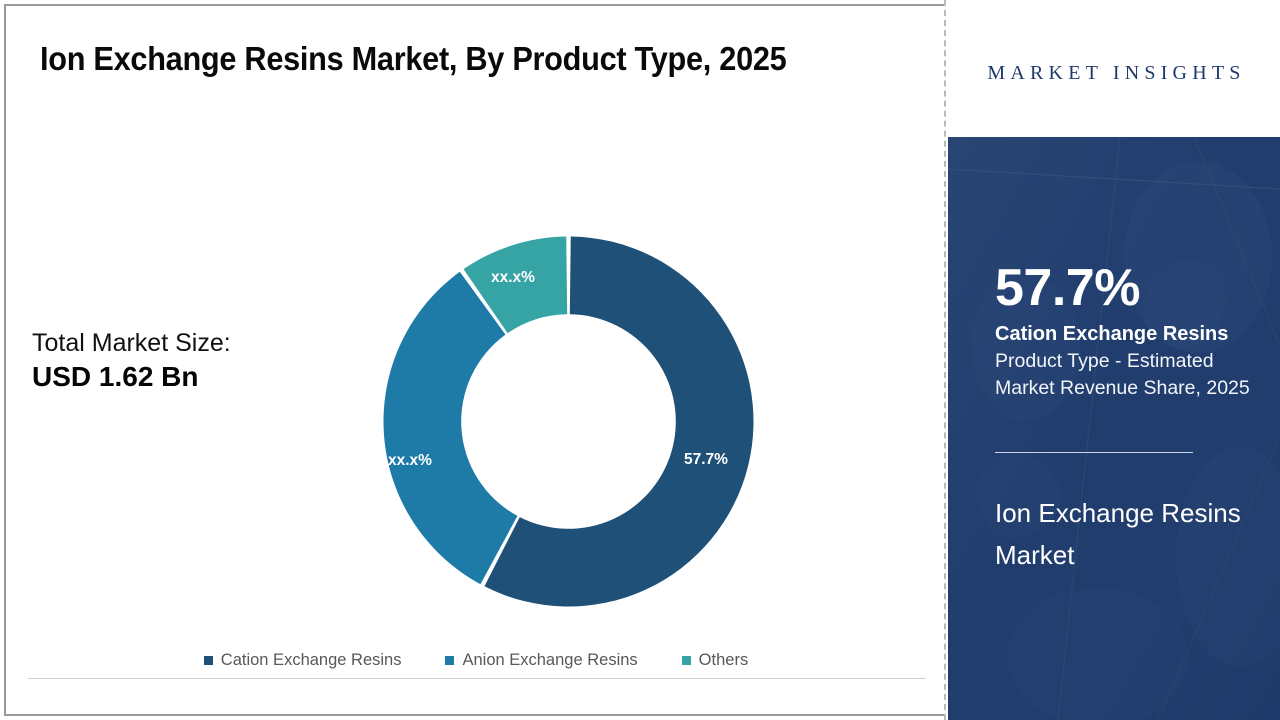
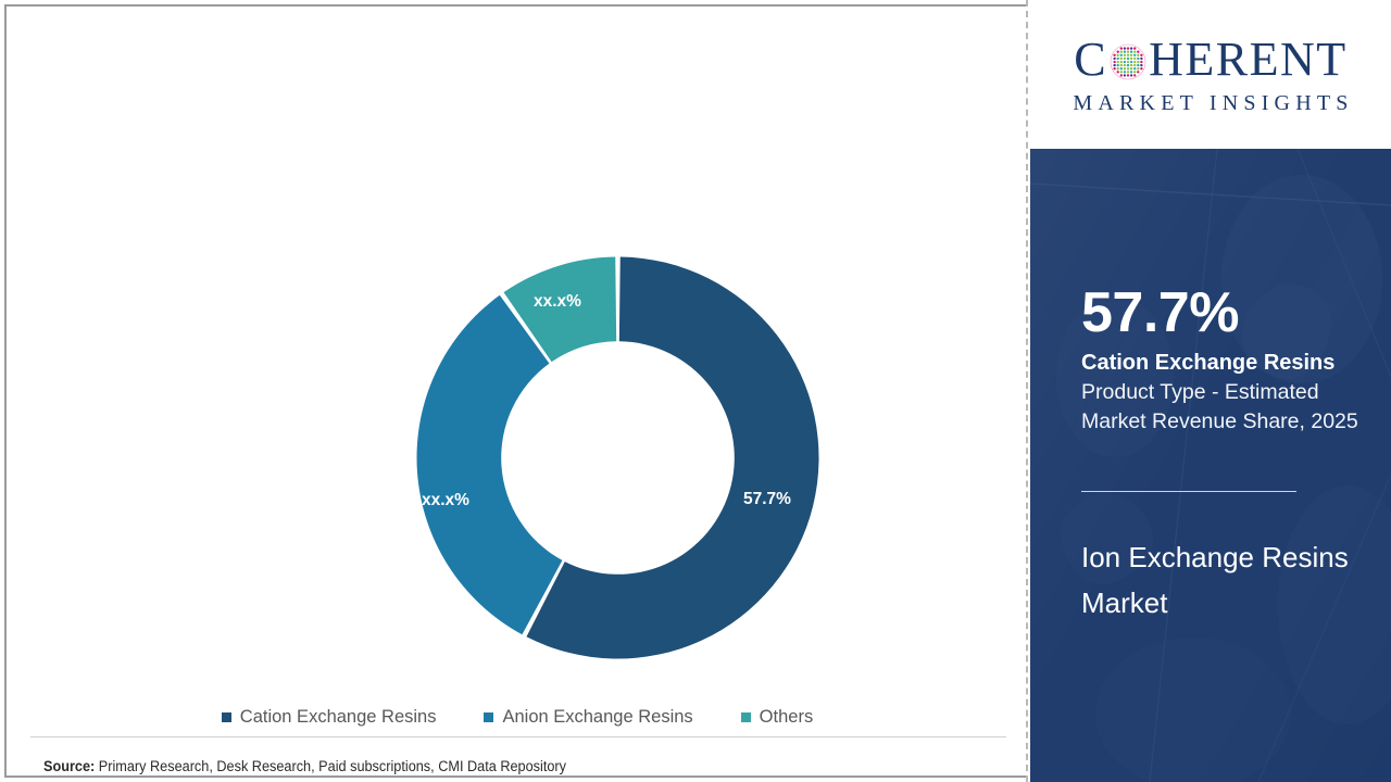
- Ion Exchange Resins Market, By Product Type, 2025
- Total Market Size:
- USD 1.62 Bn
  57.7%
  xx.x%
  xx.x%
  Cation Exchange Resins
  Anion Exchange Resins
  Others
+ Source: Primary Research, Desk Research, Paid subscriptions, CMI Data Repository
+ C
+ HERENT
  MARKET INSIGHTS
  57.7%
  Cation Exchange Resins
  Product Type - Estimated Market Revenue Share, 2025
  Ion Exchange Resins Market
